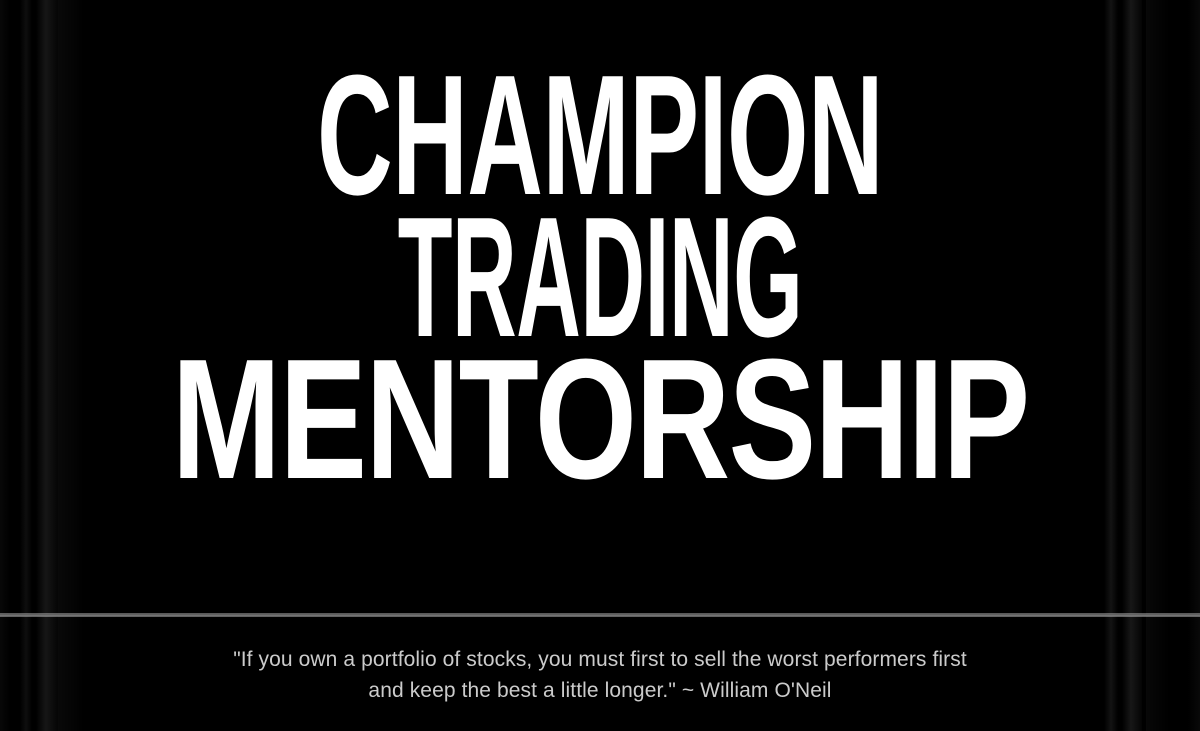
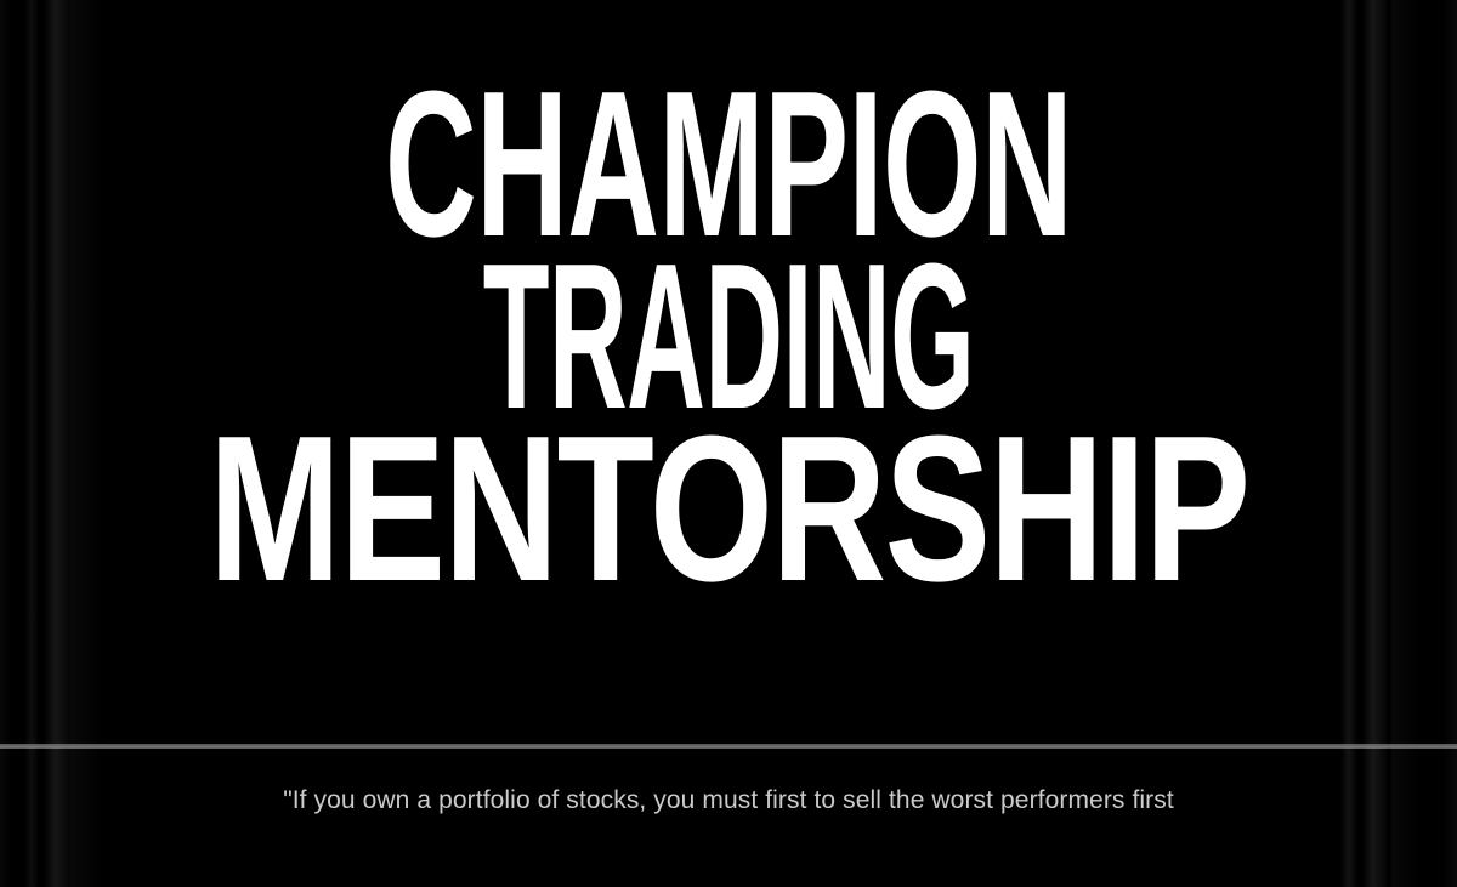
  CHAMPION
  TRADING
  MENTORSHIP
  "If you own a portfolio of stocks, you must first to sell the worst performers first
- and keep the best a little longer." ~ William O'Neil
